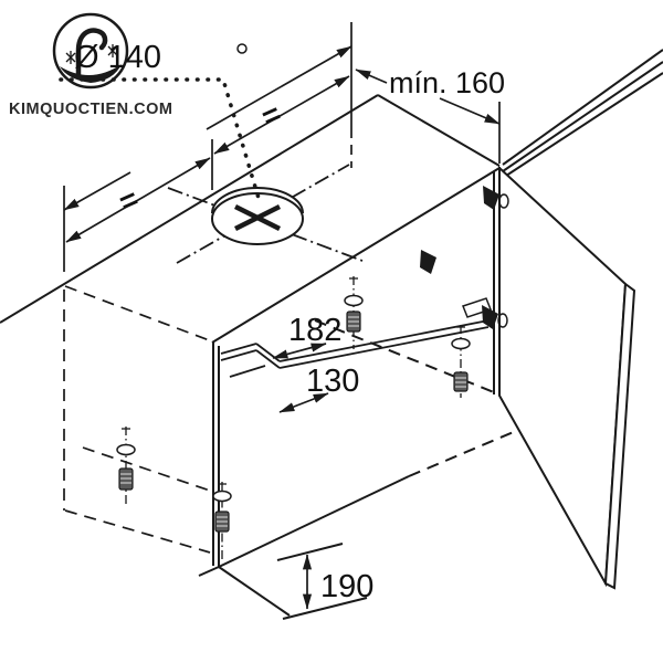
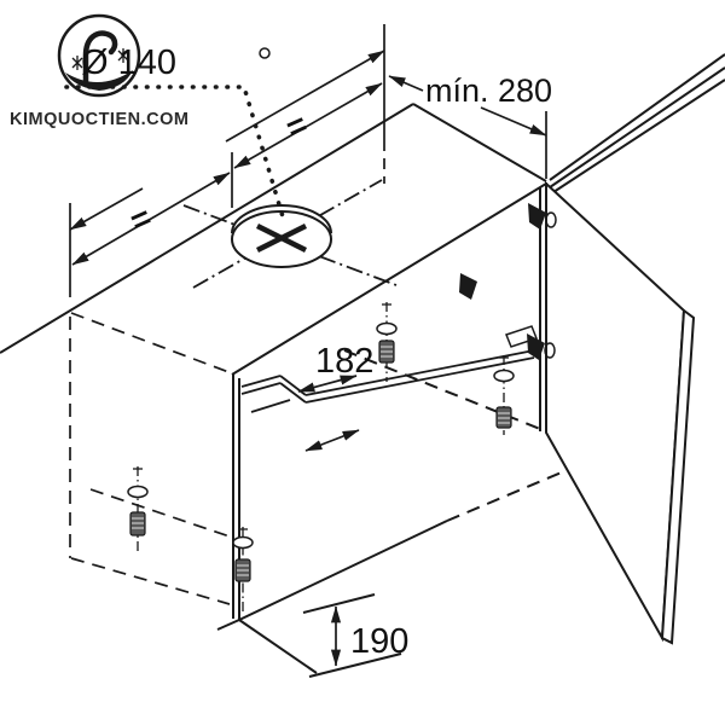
- mín. 160
+ mín. 280
  182
- 130
  190
  Ø 140
  KIMQUOCTIEN.COM
